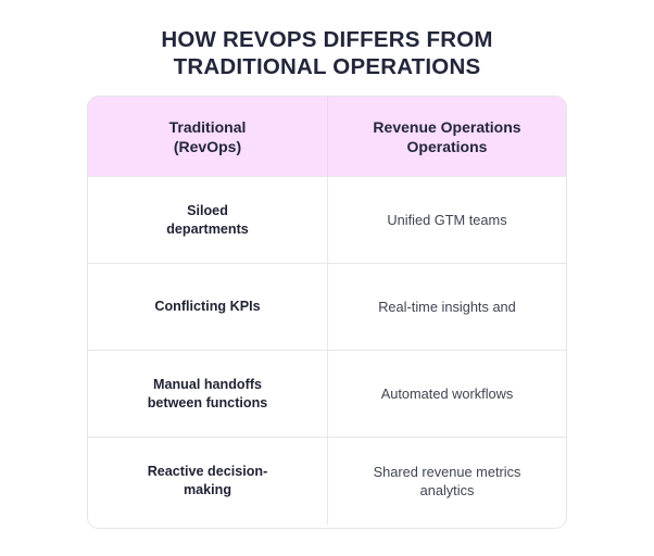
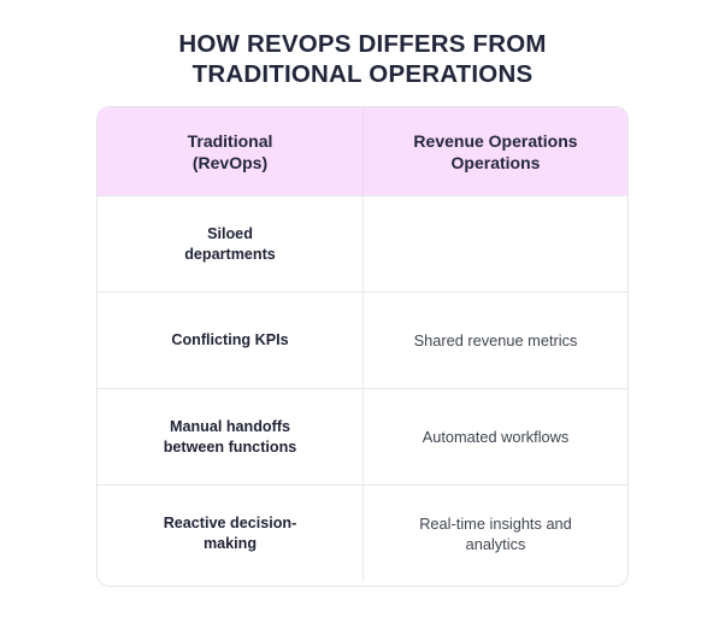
  HOW REVOPS DIFFERS FROM
  TRADITIONAL OPERATIONS
  Traditional
  (RevOps)
  Revenue Operations
  Operations
  Siloed
  departments
- Unified GTM teams
  Conflicting KPIs
- Real-time insights and
+ Shared revenue metrics
  Manual handoffs
  between functions
  Automated workflows
  Reactive decision-
  making
- Shared revenue metrics
+ Real-time insights and
  analytics
